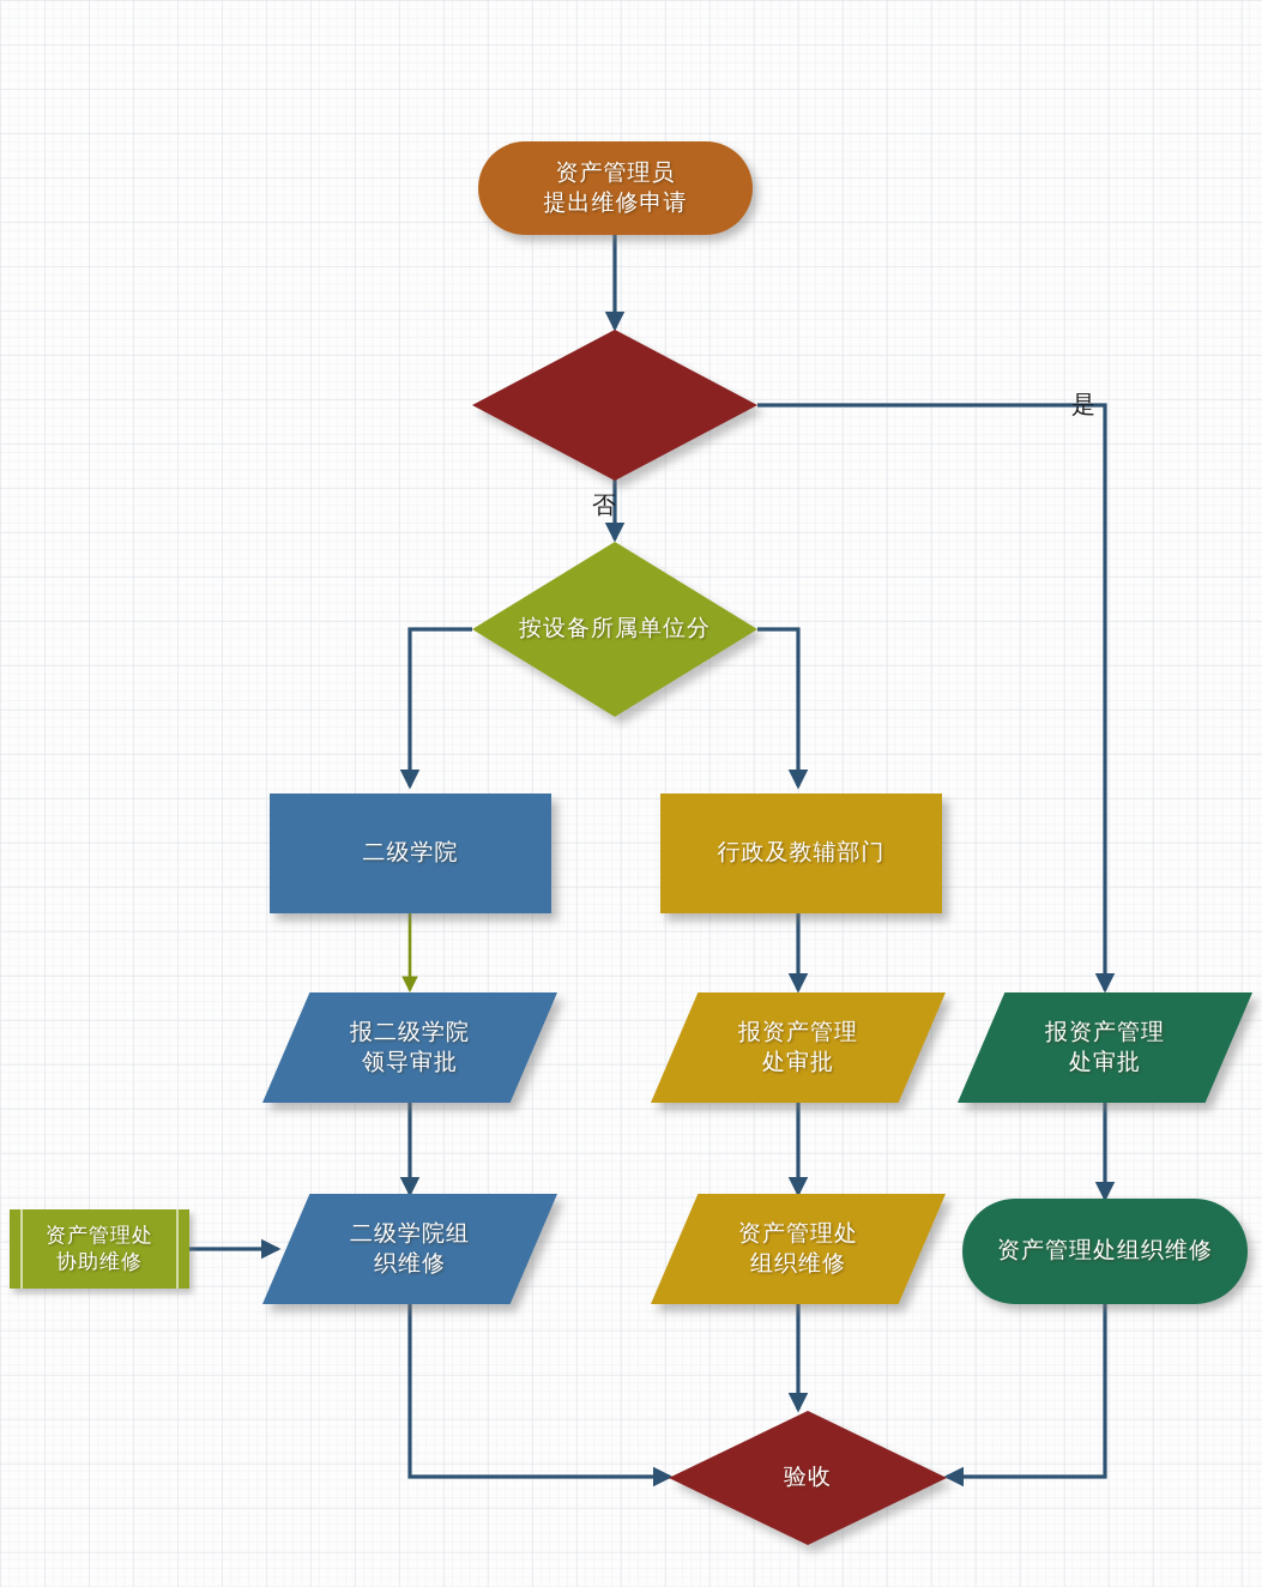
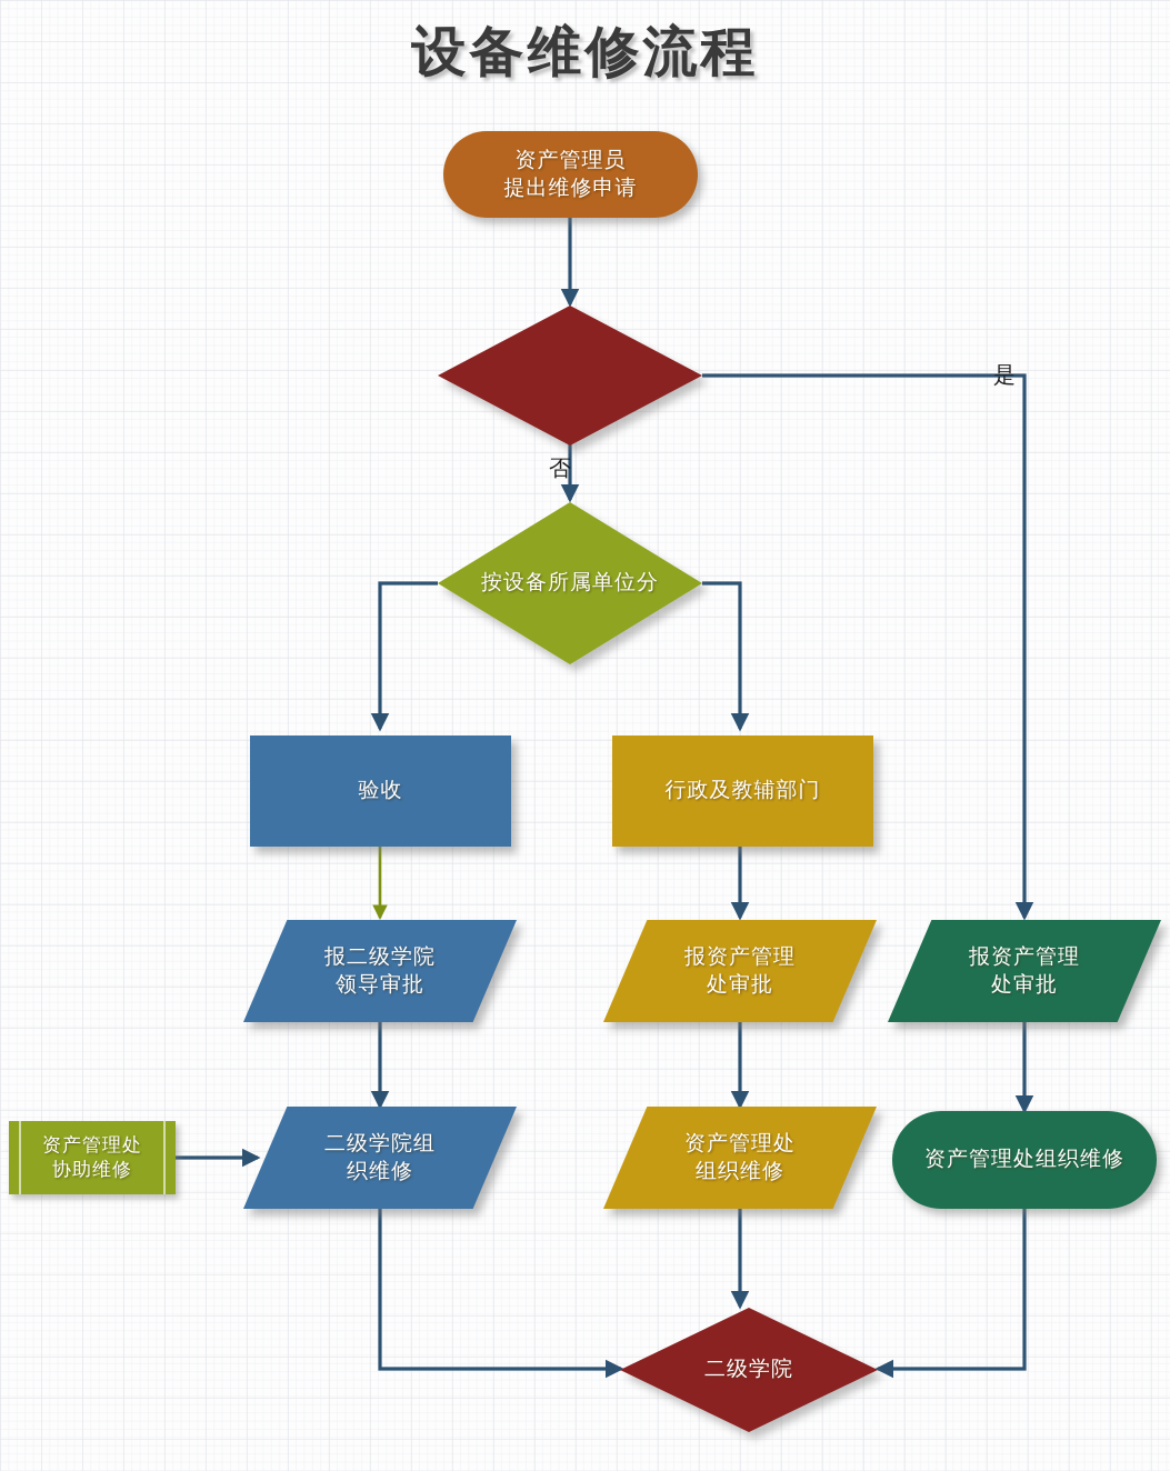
+ 设备维修流程
  是
  否
  资产管理员
  提出维修申请
  按设备所属单位分
- 二级学院
+ 验收
  行政及教辅部门
  报二级学院
  领导审批
  报资产管理
  处审批
  报资产管理
  处审批
  资产管理处
  协助维修
  二级学院组
  织维修
  资产管理处
  组织维修
  资产管理处组织维修
- 验收
+ 二级学院
